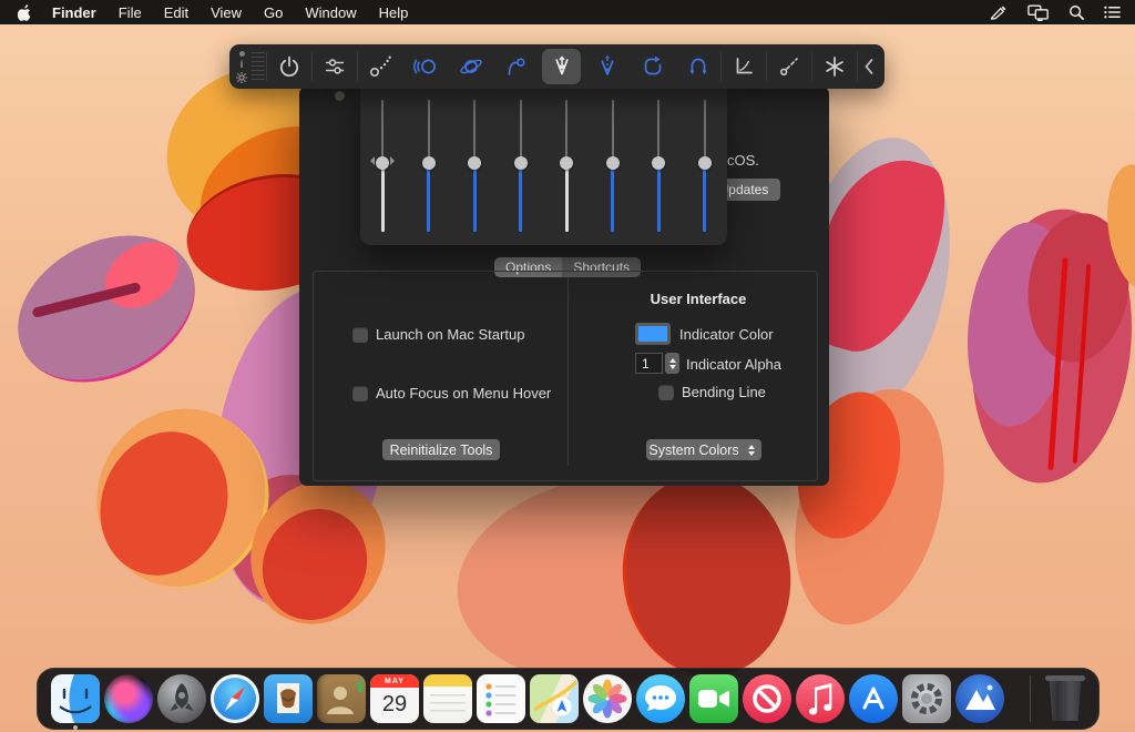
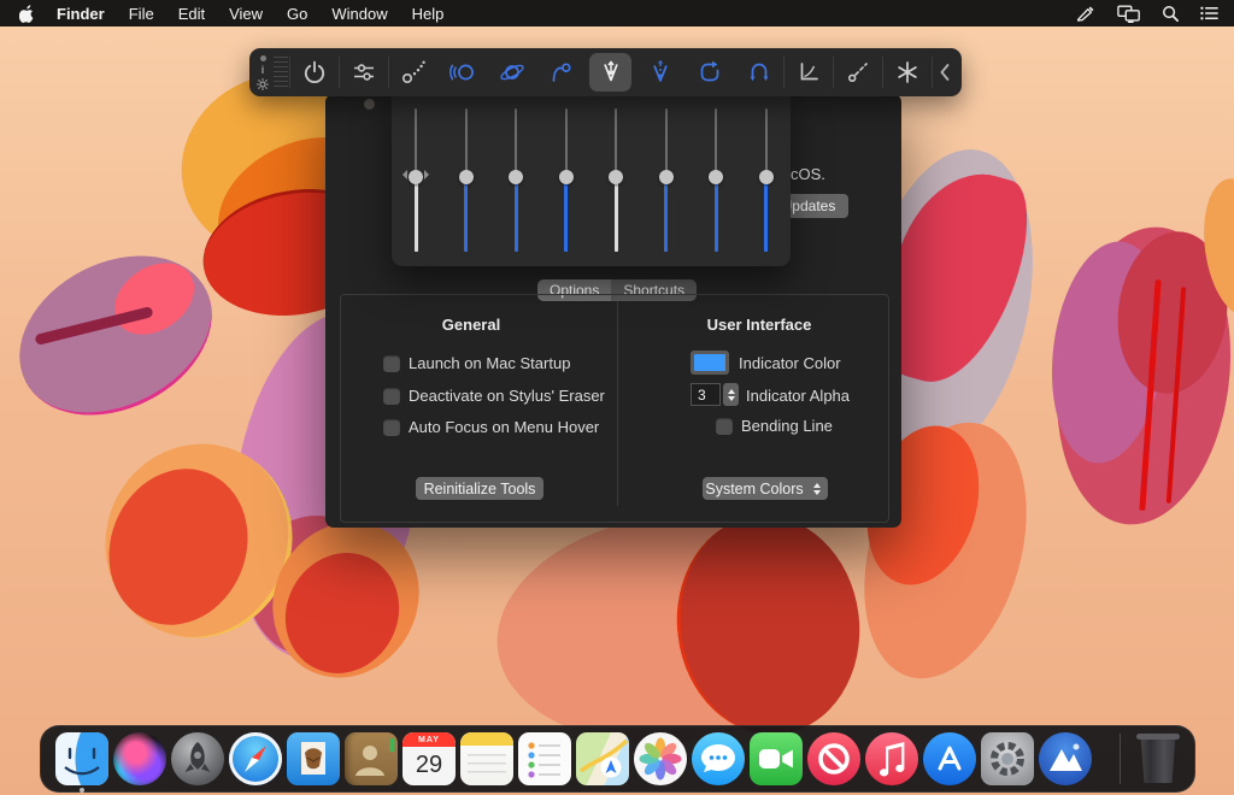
  Finder
  File
  Edit
  View
  Go
  Window
  Help
  cOS.
  pdates
  Options
  Shortcuts
+ General
  User Interface
  Launch on Mac Startup
+ Deactivate on Stylus' Eraser
  Auto Focus on Menu Hover
  Indicator Color
- 1
+ 3
  Indicator Alpha
  Bending Line
  Reinitialize Tools
  System Colors
  i
  29
